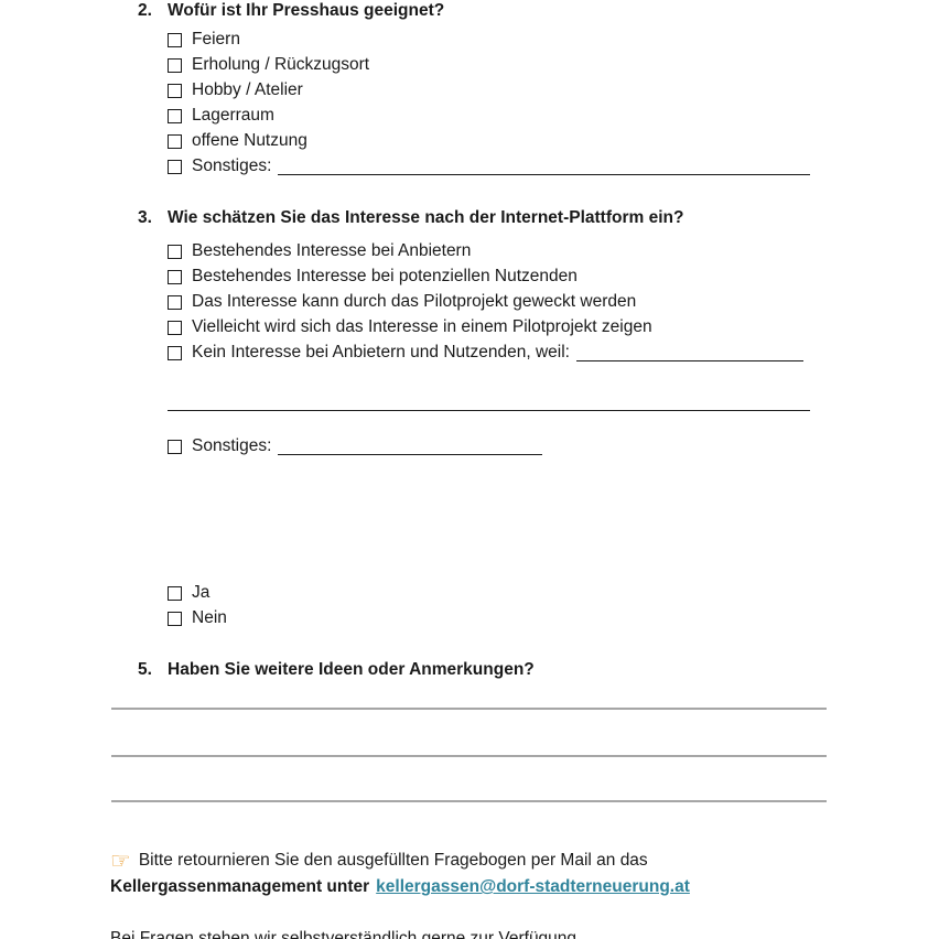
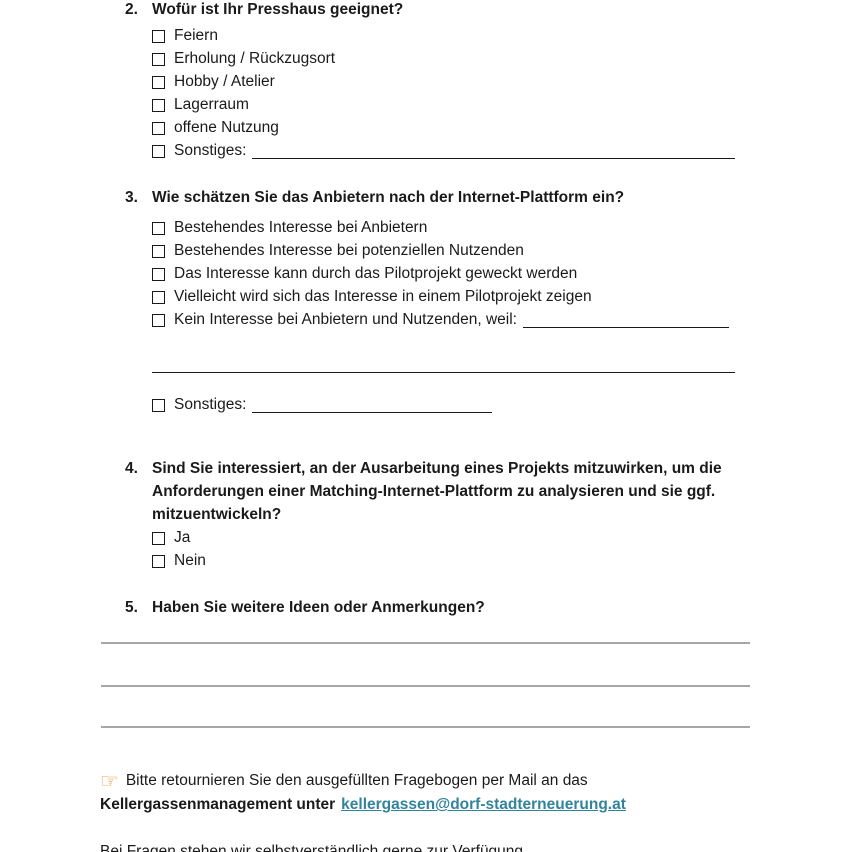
  2.
  Wofür ist Ihr Presshaus geeignet?
  Feiern
  Erholung / Rückzugsort
  Hobby / Atelier
  Lagerraum
  offene Nutzung
  Sonstiges:
  3.
- Wie schätzen Sie das Interesse nach der Internet-Plattform ein?
+ Wie schätzen Sie das Anbietern nach der Internet-Plattform ein?
  Bestehendes Interesse bei Anbietern
  Bestehendes Interesse bei potenziellen Nutzenden
  Das Interesse kann durch das Pilotprojekt geweckt werden
  Vielleicht wird sich das Interesse in einem Pilotprojekt zeigen
  Kein Interesse bei Anbietern und Nutzenden, weil:
  Sonstiges:
+ 4.
+ Sind Sie interessiert, an der Ausarbeitung eines Projekts mitzuwirken, um die
+ Anforderungen einer Matching-Internet-Plattform zu analysieren und sie ggf.
+ mitzuentwickeln?
  Ja
  Nein
  5.
  Haben Sie weitere Ideen oder Anmerkungen?
  ☞
  Bitte retournieren Sie den ausgefüllten Fragebogen per Mail an das
  Kellergassenmanagement unter
  kellergassen@dorf-stadterneuerung.at
